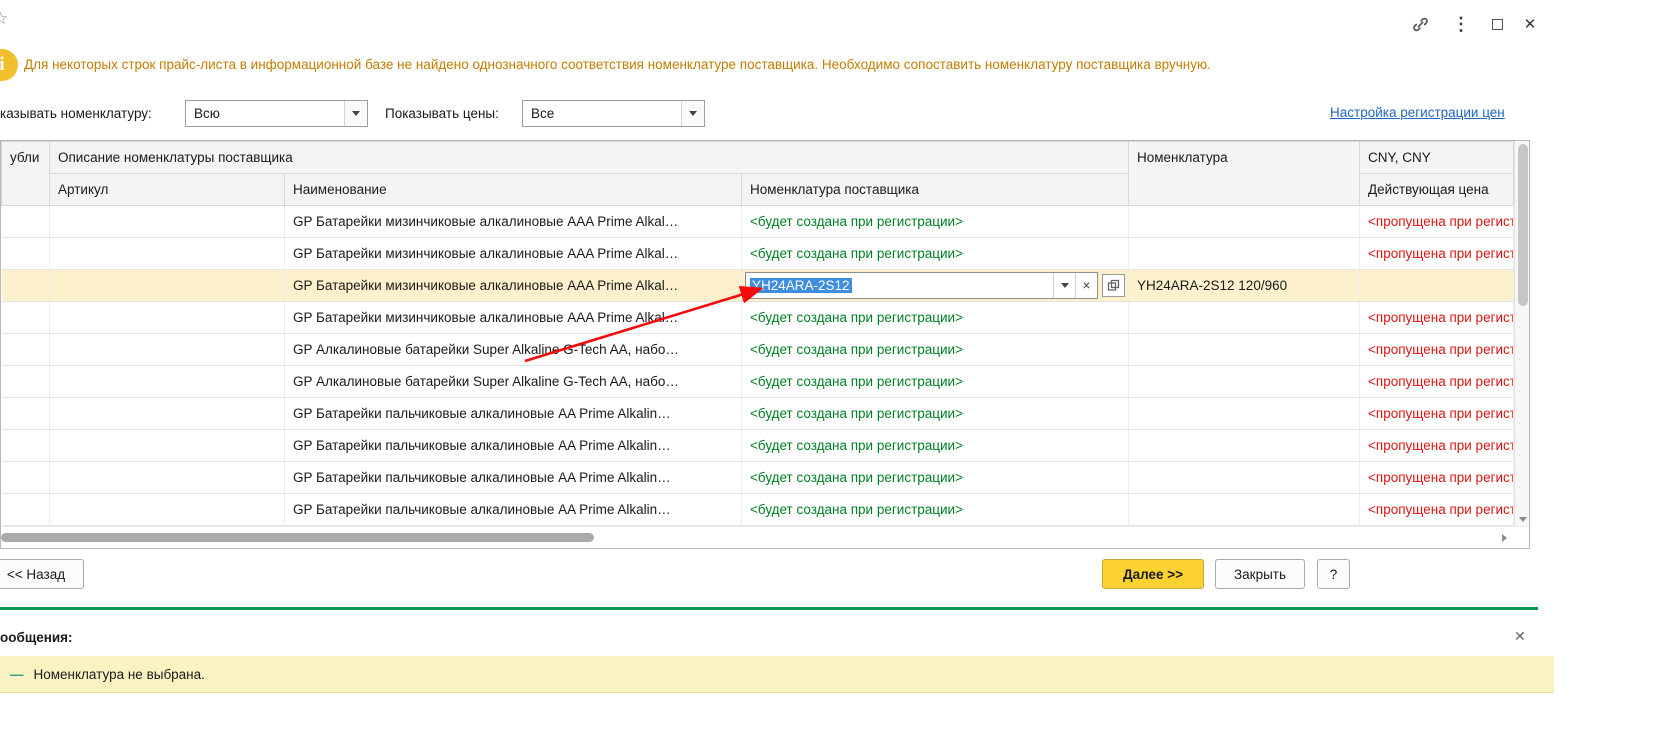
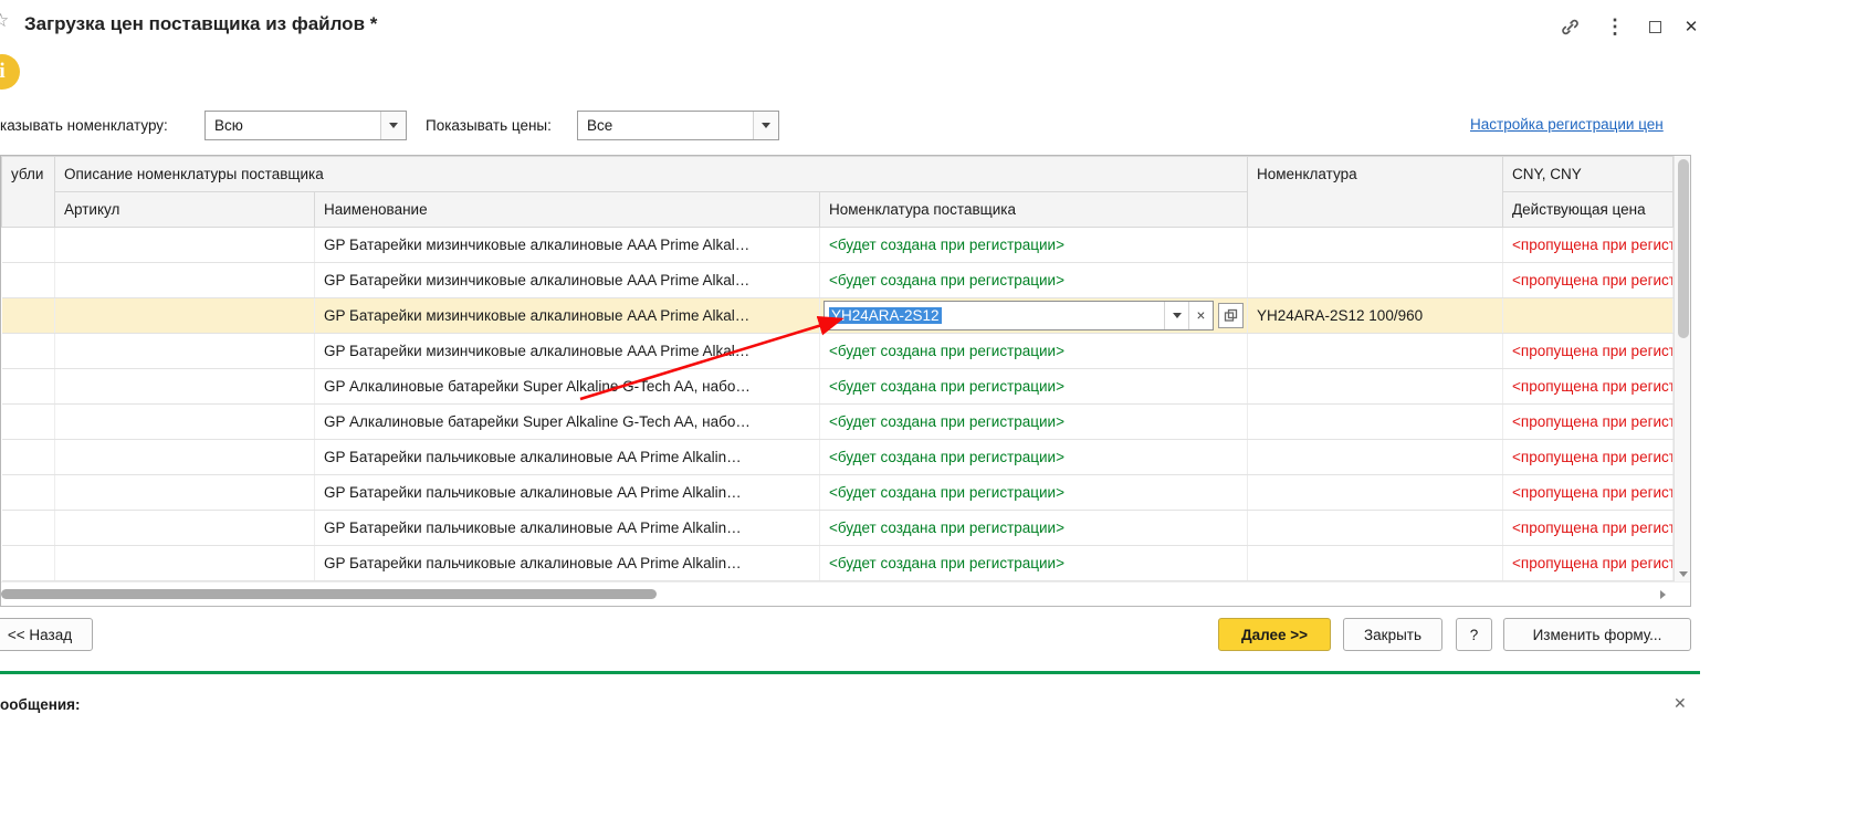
  ☆
+ Загрузка цен поставщика из файлов *
  ⋮
  ✕
  i
- Для некоторых строк прайс-листа в информационной базе не найдено однозначного соответствия номенклатуре поставщика. Необходимо сопоставить номенклатуру поставщика вручную.
  казывать номенклатуру:
  Всю
  Показывать цены:
  Все
  Настройка регистрации цен
  убли	Описание номенклатуры поставщика	Номенклатура	CNY, CNY
  Артикул	Наименование	Номенклатура поставщика	Действующая цена
  		GP Батарейки мизинчиковые алкалиновые AAA Prime Alkal…	<будет создана при регистрации>		<пропущена при регист
  		GP Батарейки мизинчиковые алкалиновые AAA Prime Alkal…	<будет создана при регистрации>		<пропущена при регист
- 		GP Батарейки мизинчиковые алкалиновые AAA Prime Alkal…	YH24ARA-2S12 ×	YH24ARA-2S12 120/960
+ 		GP Батарейки мизинчиковые алкалиновые AAA Prime Alkal…	YH24ARA-2S12 ×	YH24ARA-2S12 100/960
  		GP Батарейки мизинчиковые алкалиновые AAA Prime Alka…	<будет создана при регистрации>		<пропущена при регист
  		GP Алкалиновые батарейки Super Alkaline G-Tech AA, набо…	<будет создана при регистрации>		<пропущена при регист
  		GP Алкалиновые батарейки Super Alkaline G-Tech AA, набо…	<будет создана при регистрации>		<пропущена при регист
  		GP Батарейки пальчиковые алкалиновые AA Prime Alkalin…	<будет создана при регистрации>		<пропущена при регист
  		GP Батарейки пальчиковые алкалиновые AA Prime Alkalin…	<будет создана при регистрации>		<пропущена при регист
  		GP Батарейки пальчиковые алкалиновые AA Prime Alkalin…	<будет создана при регистрации>		<пропущена при регист
  		GP Батарейки пальчиковые алкалиновые AA Prime Alkalin…	<будет создана при регистрации>		<пропущена при регист
  << Назад
  Далее >>
  Закрыть
  ?
+ Изменить форму...
  ообщения:
  ✕
- —
- Номенклатура не выбрана.
